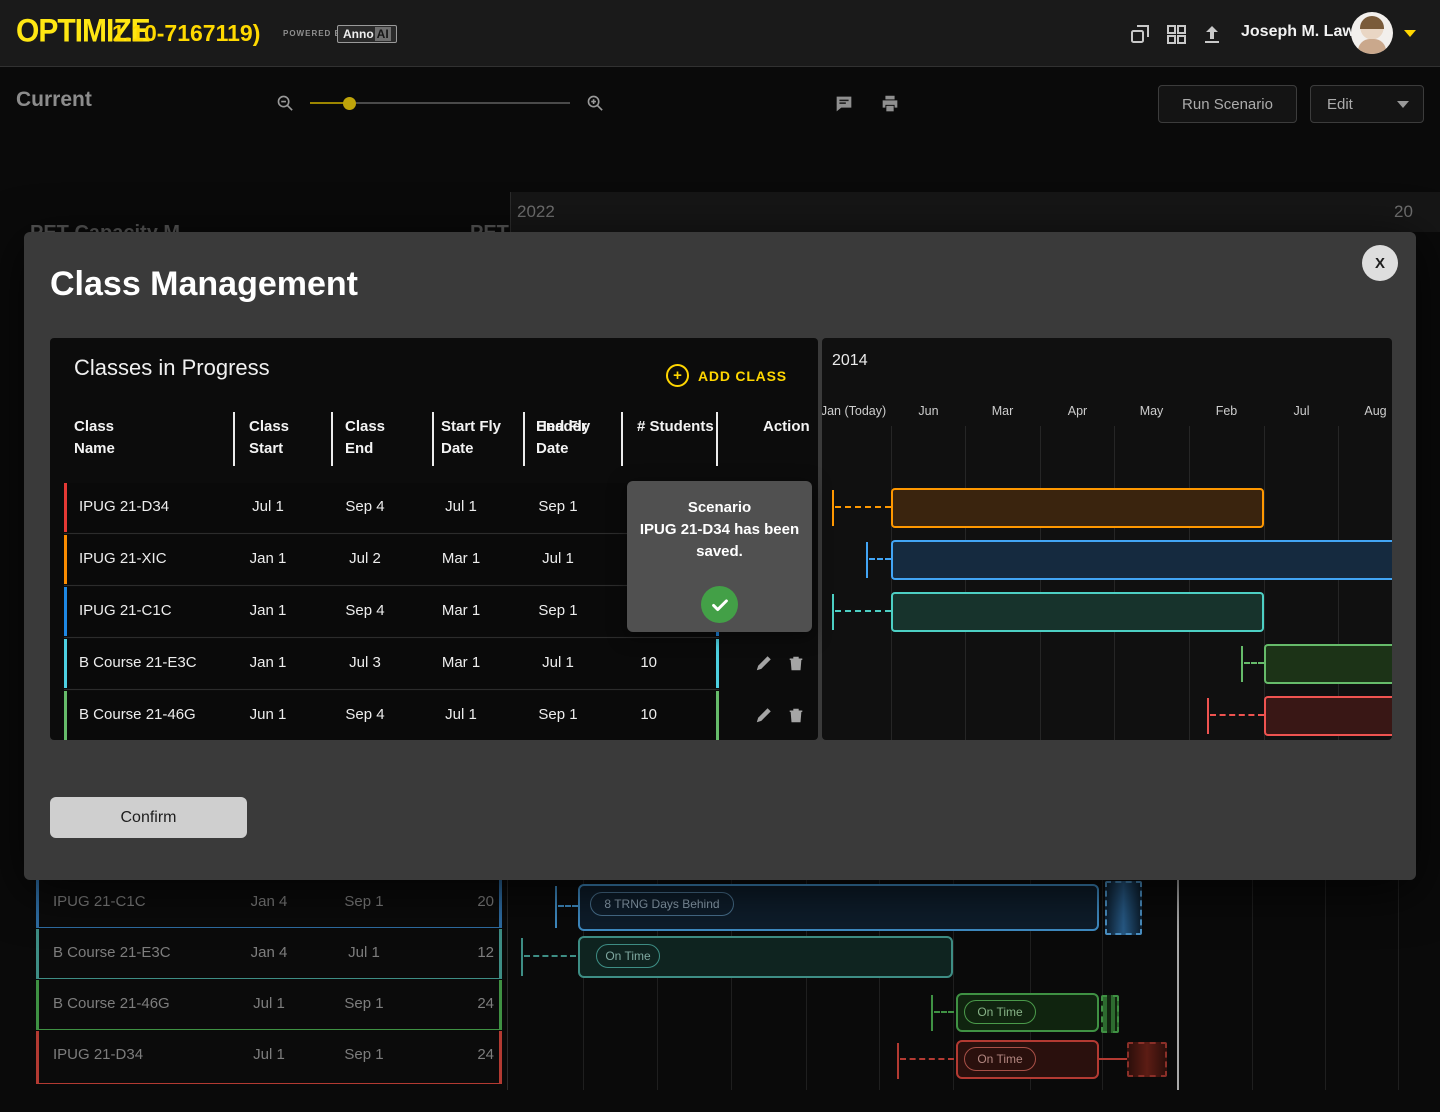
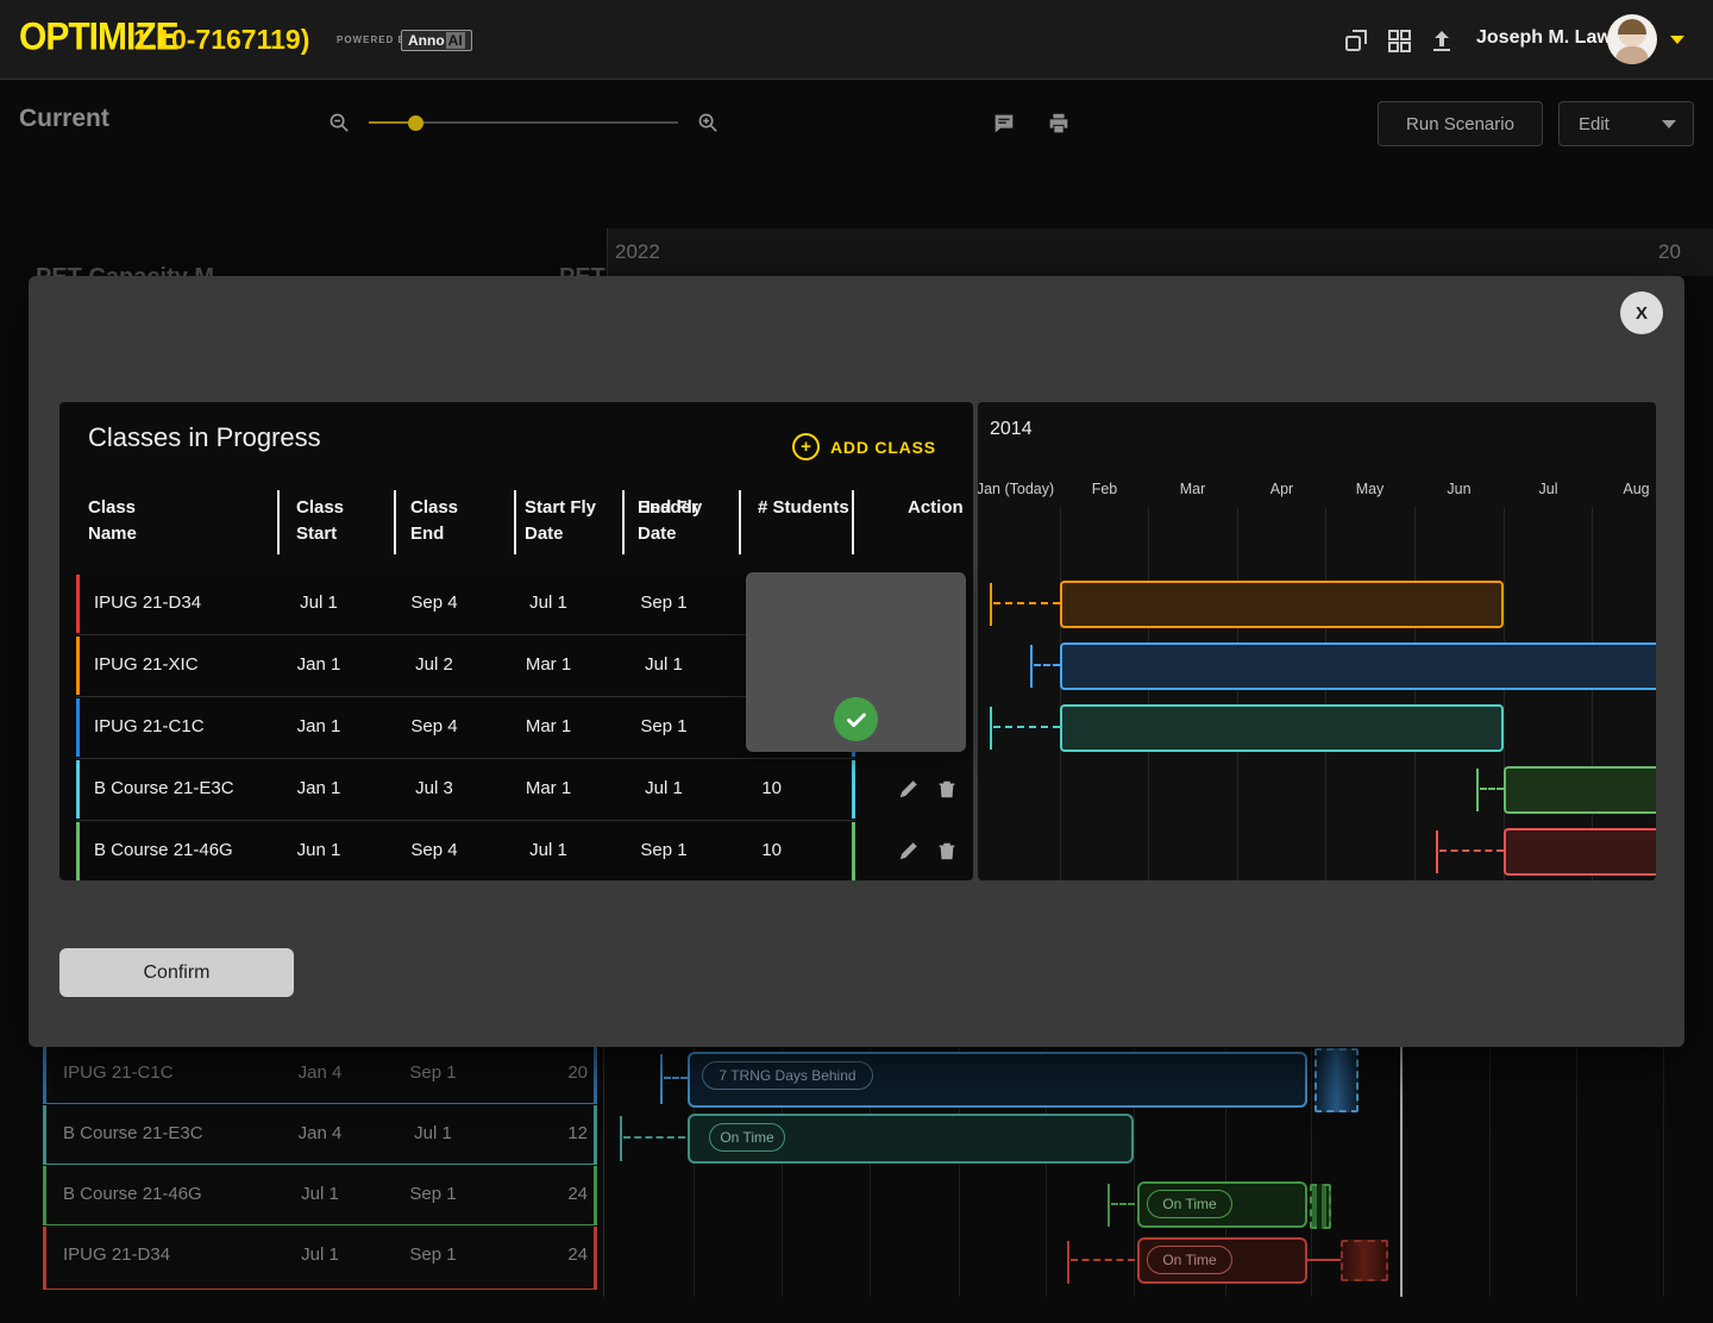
  OPTIMIZE
  1.10-7167119)
  POWERED
  Anno AI
  Joseph M. Law
  Current
  Run Scenario
  Edit
  2022
  20
  IPUG 21-C1C
  Jan 4
  Sep 1
  20
  B Course 21-E3C
  Jan 4
  Jul 1
  12
  B Course 21-46G
  Jul 1
  Sep 1
  24
  IPUG 21-D34
  Jul 1
  Sep 1
  24
- 8 TRNG Days Behind
+ 7 TRNG Days Behind
  On Time
  On Time
  On Time
- Class Management
  X
  Classes in Progress
  +
  ADD CLASS
  Class
  Name
  Class
  Start
  Class
  End
  Start Fly
  Date
  End Fly
  Header
  Date
  # Students
  Action
  IPUG 21-D34
  Jul 1
  Sep 4
  Jul 1
  Sep 1
  IPUG 21-XIC
  Jan 1
  Jul 2
  Mar 1
  Jul 1
  IPUG 21-C1C
  Jan 1
  Sep 4
  Mar 1
  Sep 1
  B Course 21-E3C
  Jan 1
  Jul 3
  Mar 1
  Jul 1
  10
  B Course 21-46G
  Jun 1
  Sep 4
  Jul 1
  Sep 1
  10
  2014
  Jan (Today)
- Jun
+ Feb
  Mar
  Apr
  May
- Feb
+ Jun
  Jul
  Aug
- Scenario
- IPUG 21-D34 has been
- saved.
  Confirm
